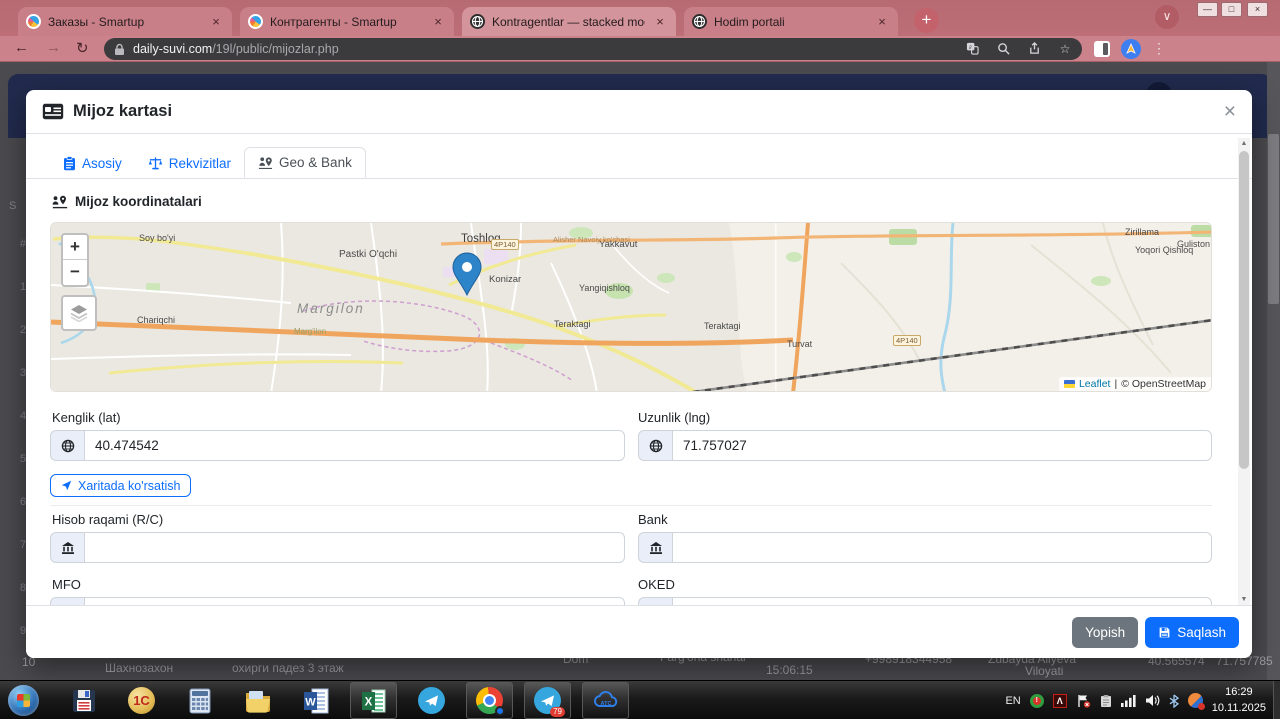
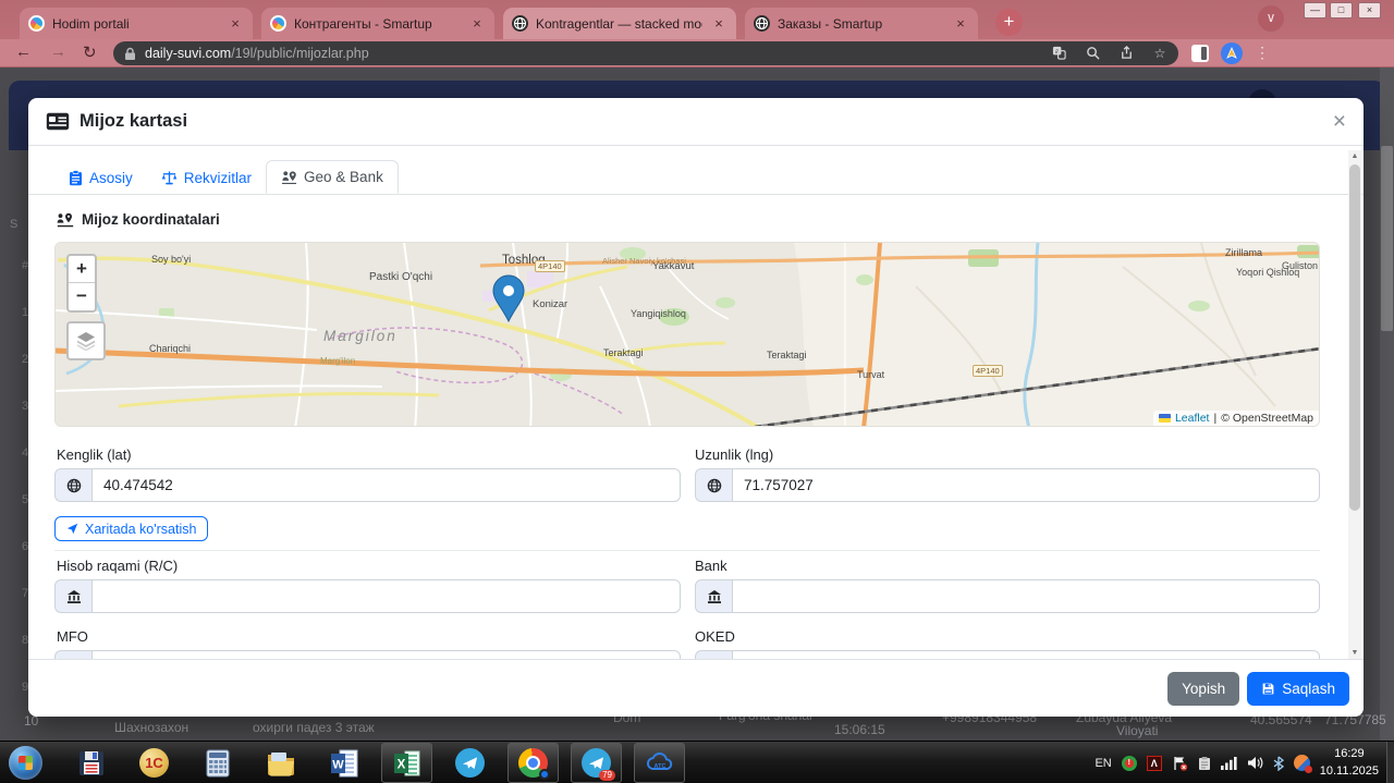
  S
  #
  1
  2
  3
  4
  5
  6
  7
  8
  9
  10
  Шахнозахон
  охирги падез 3 этаж
  Dom
  15:06:15
  +998918344958
  Zubayda Aliyeva
  Viloyati
  40.565574
  71.757785
- Заказы - Smartup
+ Hodim portali
  ×
  Контрагенты - Smartup
  ×
  Kontragentlar — stacked mo
  ×
- Hodim portali
+ Заказы - Smartup
  ×
  +
  ∨
  —
  □
  ×
  ←
  →
  ↻
  daily-suvi.com/19l/public/mijozlar.php
  ☆
  ⋮
  Mijoz kartasi
  ×
  Asosiy
  Rekvizitlar
  Geo & Bank
  Mijoz koordinatalari
  Soy bo'yi
  Pastki O'qchi
  Chariqchi
  Margilon
  Marg'ilon
  Toshl
  Konizar
  Yakkavut
  Yangiqishloq
  Teraktagi
  Teraktagi
  Turvat
  Zirillama
  Yoqori Qishloq
  Guliston
  Alisher Navoiy ko'chasi
  4P140
  4P140
  +
  −
  Leaflet
  |
  © OpenStreetMap
  Kenglik (lat)
  40.474542
  Uzunlik (lng)
  71.757027
  Xaritada ko'rsatish
  Hisob raqami (R/C)
  Bank
  MFO
  OKED
  Yopish
  Saqlash
  1С
  W
  X
  79
  EN
  Λ
  16:29
  10.11.2025
